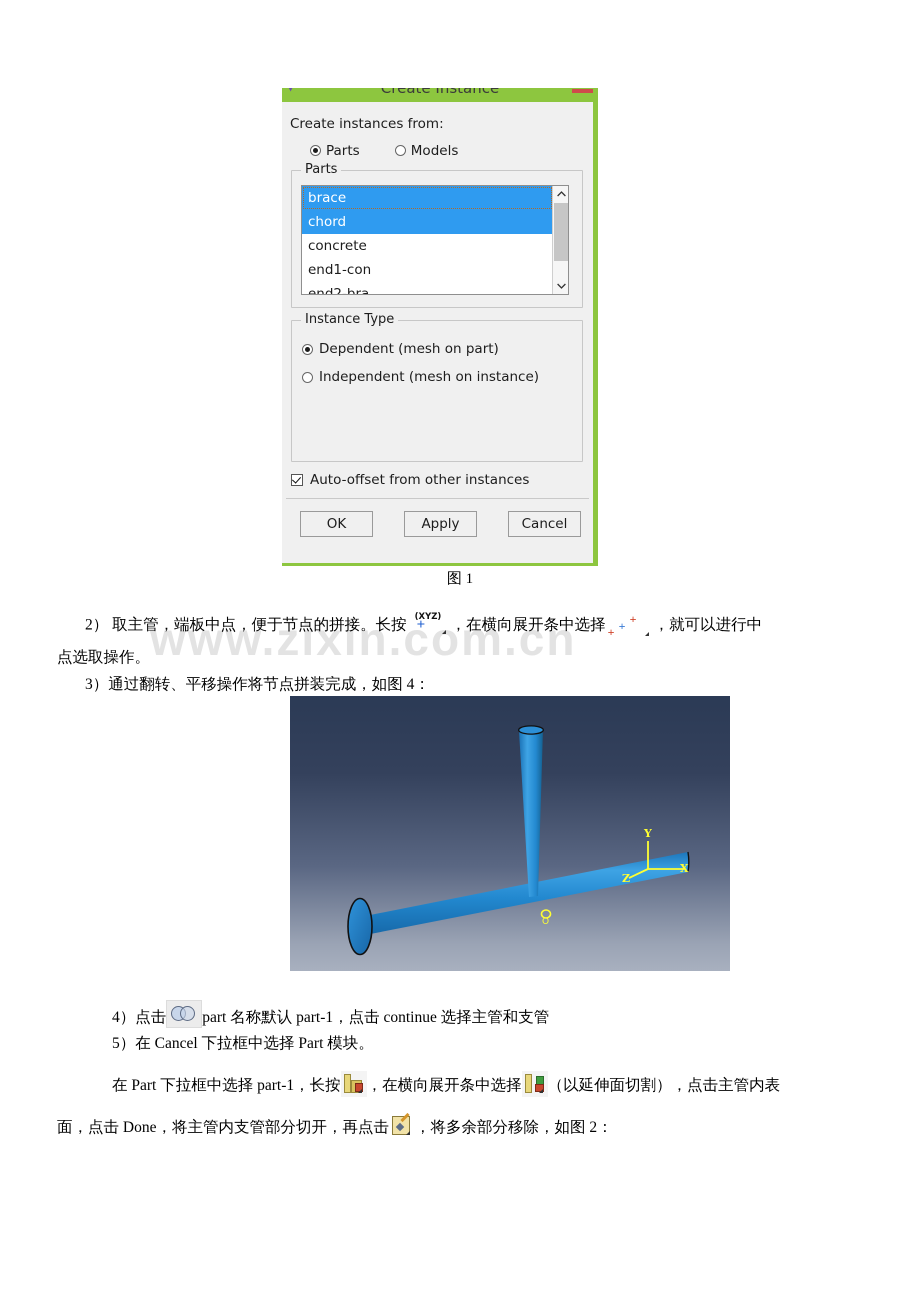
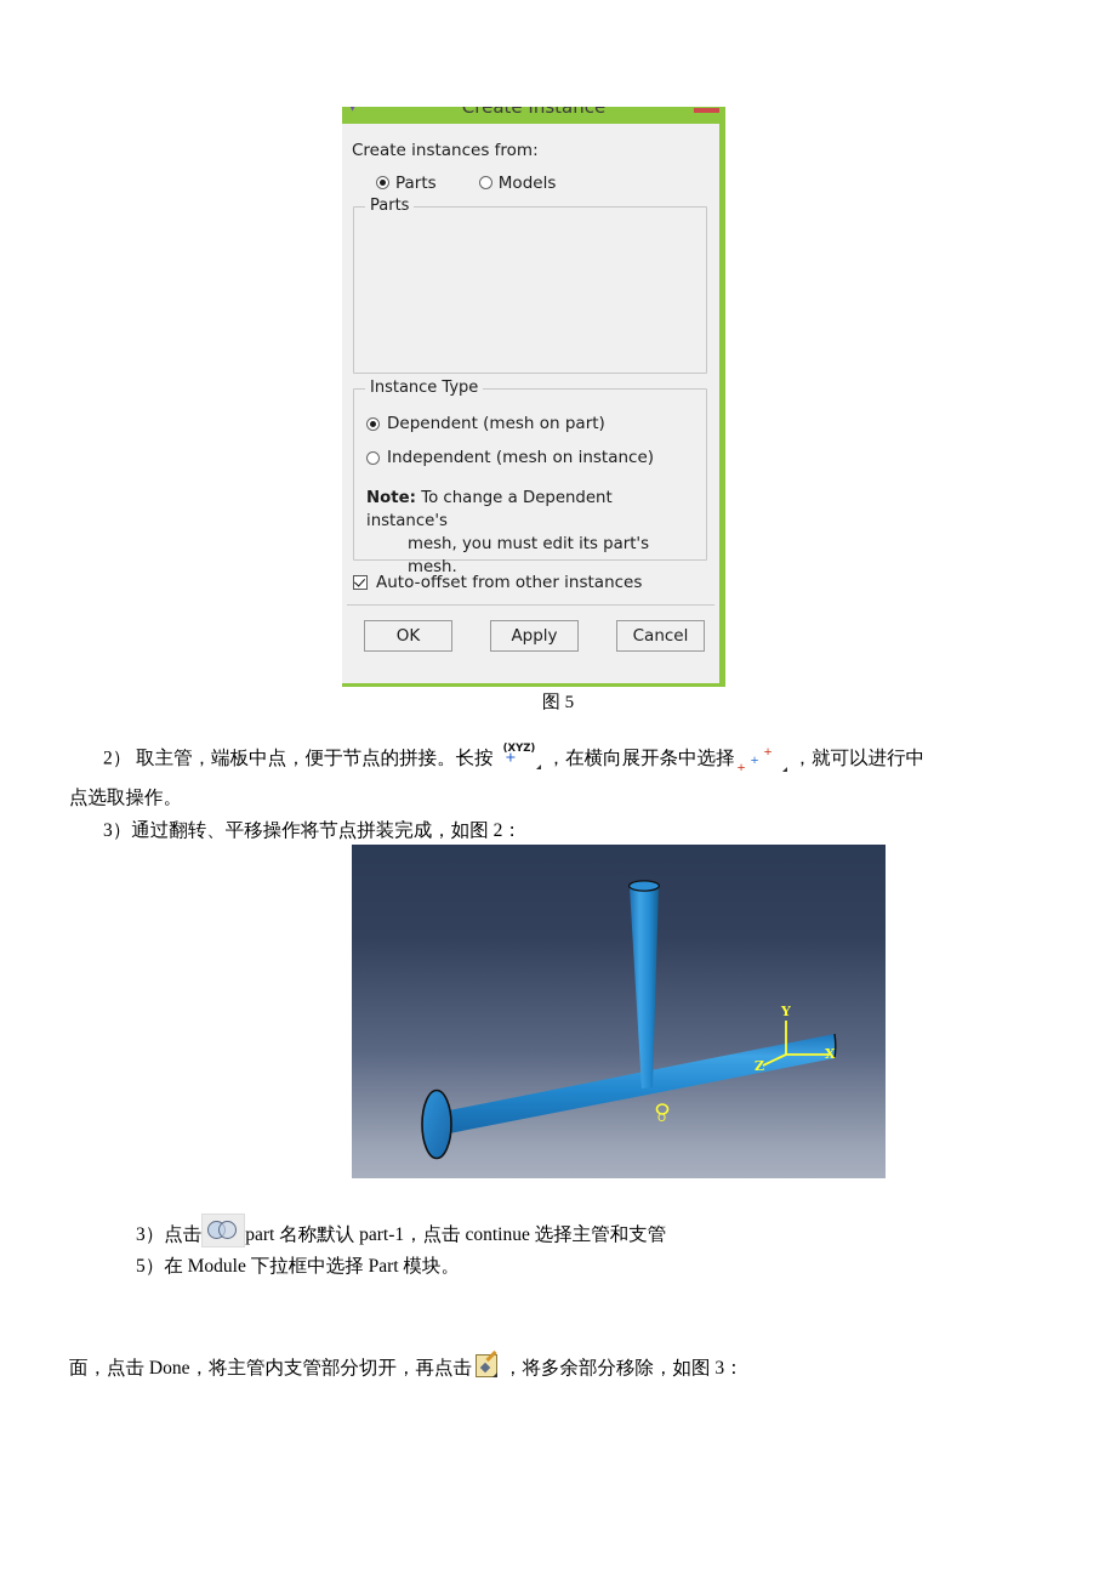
- www.zixin.com.cn
  Create Instance
  Create instances from:
  Parts
  Models
  Parts
- brace
- chord
- concrete
- end1-con
  Instance Type
  Dependent (mesh on part)
  Independent (mesh on instance)
+ Note: To change a Dependent instance's
+ mesh, you must edit its part's mesh.
  Auto-offset from other instances
  OK
  Apply
  Cancel
- 图 1
+ 图 5
  2） 取主管，端板中点，便于节点的拼接。长按
  (XYZ)
  +
  ，在横向展开条中选择
  +
  +
  +
  ，就可以进行中
  点选取操作。
- 3）通过翻转、平移操作将节点拼装完成，如图 4：
+ 3）通过翻转、平移操作将节点拼装完成，如图 2：
  O
  Y
  X
  Z
- 4）点击 part 名称默认 part-1，点击 continue 选择主管和支管
+ 3）点击 part 名称默认 part-1，点击 continue 选择主管和支管
- 5）在 Cancel 下拉框中选择 Part 模块。
+ 5）在 Module 下拉框中选择 Part 模块。
- 在 Part 下拉框中选择 part-1，长按 ，在横向展开条中选择 （以延伸面切割），点击主管内表
- 面，点击 Done，将主管内支管部分切开，再点击 ，将多余部分移除，如图 2：
+ 面，点击 Done，将主管内支管部分切开，再点击 ，将多余部分移除，如图 3：
